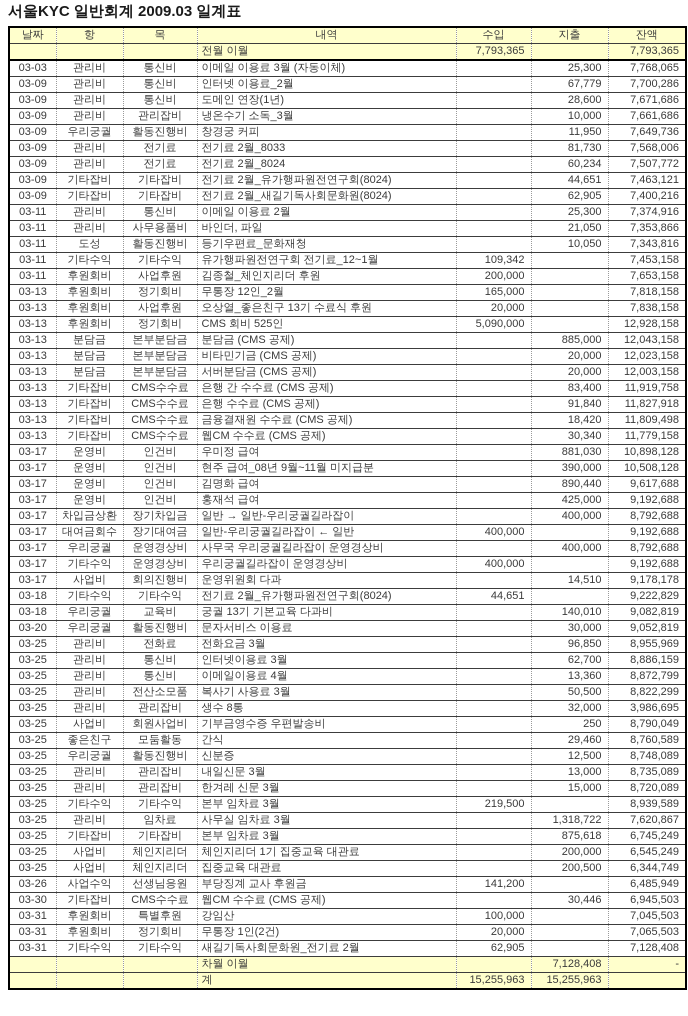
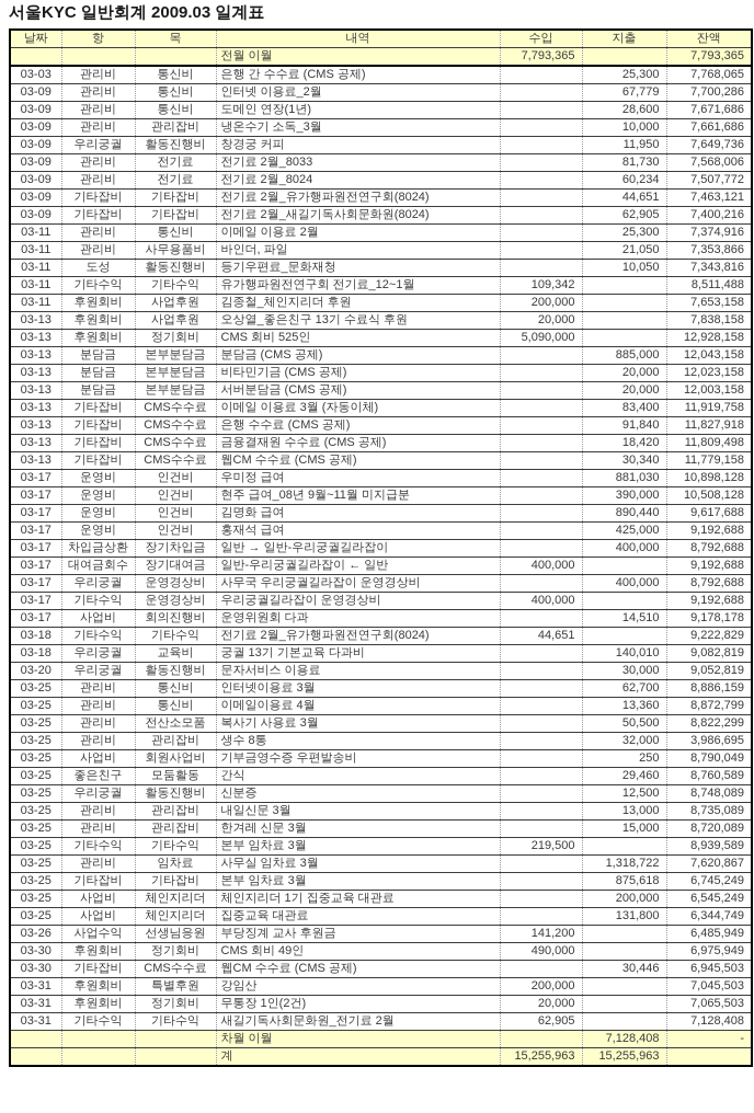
  서울KYC 일반회계 2009.03 일계표
  날짜	항	목	내역	수입	지출	잔액
  			전월 이월	7,793,365		7,793,365
- 03-03	관리비	통신비	이메일 이용료 3월 (자동이체)		25,300	7,768,065
+ 03-03	관리비	통신비	은행 간 수수료 (CMS 공제)		25,300	7,768,065
  03-09	관리비	통신비	인터넷 이용료_2월		67,779	7,700,286
  03-09	관리비	통신비	도메인 연장(1년)		28,600	7,671,686
  03-09	관리비	관리잡비	냉온수기 소독_3월		10,000	7,661,686
  03-09	우리궁궐	활동진행비	창경궁 커피		11,950	7,649,736
  03-09	관리비	전기료	전기료 2월_8033		81,730	7,568,006
  03-09	관리비	전기료	전기료 2월_8024		60,234	7,507,772
  03-09	기타잡비	기타잡비	전기료 2월_유가행파원전연구회(8024)		44,651	7,463,121
  03-09	기타잡비	기타잡비	전기료 2월_새길기독사회문화원(8024)		62,905	7,400,216
  03-11	관리비	통신비	이메일 이용료 2월		25,300	7,374,916
  03-11	관리비	사무용품비	바인더, 파일		21,050	7,353,866
  03-11	도성	활동진행비	등기우편료_문화재청		10,050	7,343,816
- 03-11	기타수익	기타수익	유가행파원전연구회 전기료_12~1월	109,342		7,453,158
+ 03-11	기타수익	기타수익	유가행파원전연구회 전기료_12~1월	109,342		8,511,488
  03-11	후원회비	사업후원	김종철_체인지리더 후원	200,000		7,653,158
- 03-13	후원회비	정기회비	무통장 12인_2월	165,000		7,818,158
  03-13	후원회비	사업후원	오상열_좋은친구 13기 수료식 후원	20,000		7,838,158
  03-13	후원회비	정기회비	CMS 회비 525인	5,090,000		12,928,158
  03-13	분담금	본부분담금	분담금 (CMS 공제)		885,000	12,043,158
  03-13	분담금	본부분담금	비타민기금 (CMS 공제)		20,000	12,023,158
  03-13	분담금	본부분담금	서버분담금 (CMS 공제)		20,000	12,003,158
- 03-13	기타잡비	CMS수수료	은행 간 수수료 (CMS 공제)		83,400	11,919,758
+ 03-13	기타잡비	CMS수수료	이메일 이용료 3월 (자동이체)		83,400	11,919,758
  03-13	기타잡비	CMS수수료	은행 수수료 (CMS 공제)		91,840	11,827,918
  03-13	기타잡비	CMS수수료	금융결재원 수수료 (CMS 공제)		18,420	11,809,498
  03-13	기타잡비	CMS수수료	웹CM 수수료 (CMS 공제)		30,340	11,779,158
  03-17	운영비	인건비	우미정 급여		881,030	10,898,128
  03-17	운영비	인건비	현주 급여_08년 9월~11월 미지급분		390,000	10,508,128
  03-17	운영비	인건비	김명화 급여		890,440	9,617,688
  03-17	운영비	인건비	홍재석 급여		425,000	9,192,688
  03-17	차입금상환	장기차입금	일반 → 일반-우리궁궐길라잡이		400,000	8,792,688
  03-17	대여금회수	장기대여금	일반-우리궁궐길라잡이 ← 일반	400,000		9,192,688
  03-17	우리궁궐	운영경상비	사무국 우리궁궐길라잡이 운영경상비		400,000	8,792,688
  03-17	기타수익	운영경상비	우리궁궐길라잡이 운영경상비	400,000		9,192,688
  03-17	사업비	회의진행비	운영위원회 다과		14,510	9,178,178
  03-18	기타수익	기타수익	전기료 2월_유가행파원전연구회(8024)	44,651		9,222,829
  03-18	우리궁궐	교육비	궁궐 13기 기본교육 다과비		140,010	9,082,819
  03-20	우리궁궐	활동진행비	문자서비스 이용료		30,000	9,052,819
- 03-25	관리비	전화료	전화요금 3월		96,850	8,955,969
  03-25	관리비	통신비	인터넷이용료 3월		62,700	8,886,159
  03-25	관리비	통신비	이메일이용료 4월		13,360	8,872,799
  03-25	관리비	전산소모품	복사기 사용료 3월		50,500	8,822,299
  03-25	관리비	관리잡비	생수 8통		32,000	3,986,695
  03-25	사업비	회원사업비	기부금영수증 우편발송비		250	8,790,049
  03-25	좋은친구	모둠활동	간식		29,460	8,760,589
  03-25	우리궁궐	활동진행비	신분증		12,500	8,748,089
  03-25	관리비	관리잡비	내일신문 3월		13,000	8,735,089
  03-25	관리비	관리잡비	한겨레 신문 3월		15,000	8,720,089
  03-25	기타수익	기타수익	본부 임차료 3월	219,500		8,939,589
  03-25	관리비	임차료	사무실 임차료 3월		1,318,722	7,620,867
  03-25	기타잡비	기타잡비	본부 임차료 3월		875,618	6,745,249
  03-25	사업비	체인지리더	체인지리더 1기 집중교육 대관료		200,000	6,545,249
- 03-25	사업비	체인지리더	집중교육 대관료		200,500	6,344,749
+ 03-25	사업비	체인지리더	집중교육 대관료		131,800	6,344,749
  03-26	사업수익	선생님응원	부당징계 교사 후원금	141,200		6,485,949
+ 03-30	후원회비	정기회비	CMS 회비 49인	490,000		6,975,949
  03-30	기타잡비	CMS수수료	웹CM 수수료 (CMS 공제)		30,446	6,945,503
- 03-31	후원회비	특별후원	강임산	100,000		7,045,503
+ 03-31	후원회비	특별후원	강임산	200,000		7,045,503
  03-31	후원회비	정기회비	무통장 1인(2건)	20,000		7,065,503
  03-31	기타수익	기타수익	새길기독사회문화원_전기료 2월	62,905		7,128,408
  			차월 이월		7,128,408	-
  			계	15,255,963	15,255,963
